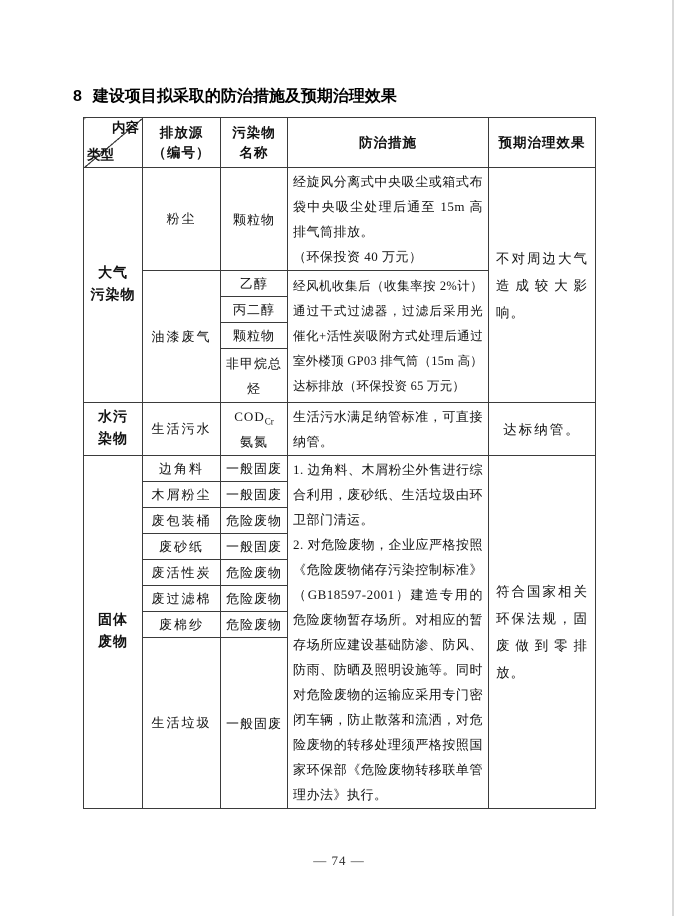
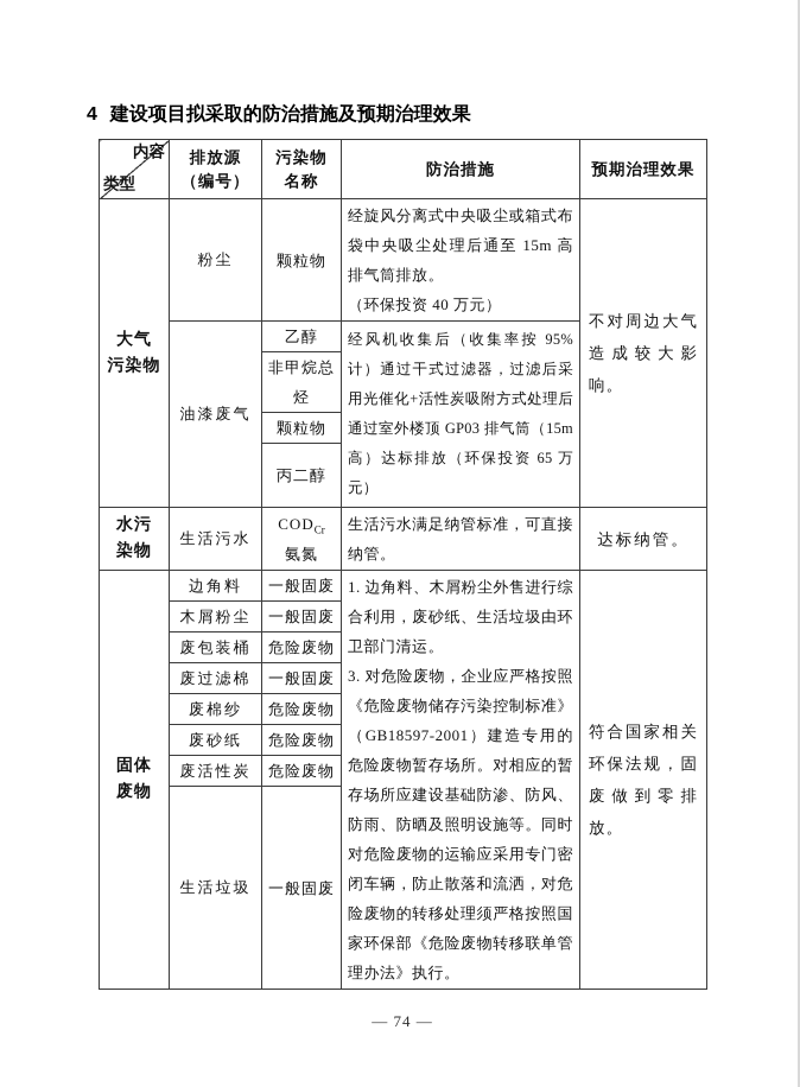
- 8 建设项目拟采取的防治措施及预期治理效果
+ 4 建设项目拟采取的防治措施及预期治理效果
  内容 类型	排放源 （编号）	污染物 名称	防治措施	预期治理效果
  大气 污染物	粉尘	颗粒物	经旋风分离式中央吸尘或箱式布袋中央吸尘处理后通至 15m 高排气筒排放。 （环保投资 40 万元）	不对周边大气造成较大影响。
- 油漆废气	乙醇	经风机收集后（收集率按 2%计）通过干式过滤器，过滤后采用光催化+活性炭吸附方式处理后通过室外楼顶 GP03 排气筒（15m 高）达标排放（环保投资 65 万元）
+ 油漆废气	乙醇	经风机收集后（收集率按 95%计）通过干式过滤器，过滤后采用光催化+活性炭吸附方式处理后通过室外楼顶 GP03 排气筒（15m 高）达标排放（环保投资 65 万元）
- 丙二醇
+ 非甲烷总烃
  颗粒物
- 非甲烷总烃
+ 丙二醇
  水污 染物	生活污水	CODCr 氨氮	生活污水满足纳管标准，可直接纳管。	达标纳管。
- 固体 废物	边角料	一般固废	1. 边角料、木屑粉尘外售进行综合利用，废砂纸、生活垃圾由环卫部门清运。 2. 对危险废物，企业应严格按照《危险废物储存污染控制标准》（GB18597-2001）建造专用的危险废物暂存场所。对相应的暂存场所应建设基础防渗、防风、防雨、防晒及照明设施等。同时对危险废物的运输应采用专门密闭车辆，防止散落和流洒，对危险废物的转移处理须严格按照国家环保部《危险废物转移联单管理办法》执行。	符合国家相关环保法规，固废做到零排放。
+ 固体 废物	边角料	一般固废	1. 边角料、木屑粉尘外售进行综合利用，废砂纸、生活垃圾由环卫部门清运。 3. 对危险废物，企业应严格按照《危险废物储存污染控制标准》（GB18597-2001）建造专用的危险废物暂存场所。对相应的暂存场所应建设基础防渗、防风、防雨、防晒及照明设施等。同时对危险废物的运输应采用专门密闭车辆，防止散落和流洒，对危险废物的转移处理须严格按照国家环保部《危险废物转移联单管理办法》执行。	符合国家相关环保法规，固废做到零排放。
  木屑粉尘	一般固废
  废包装桶	危险废物
- 废砂纸	一般固废
+ 废过滤棉	一般固废
- 废活性炭	危险废物
+ 废棉纱	危险废物
- 废过滤棉	危险废物
+ 废砂纸	危险废物
- 废棉纱	危险废物
+ 废活性炭	危险废物
  生活垃圾	一般固废
  — 74 —
